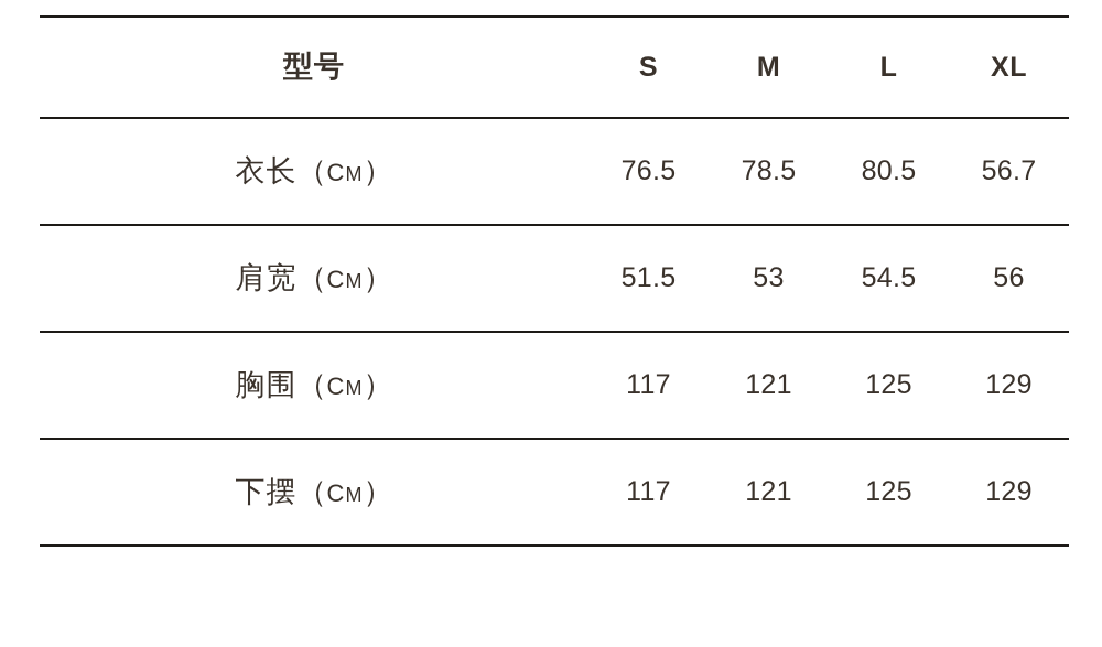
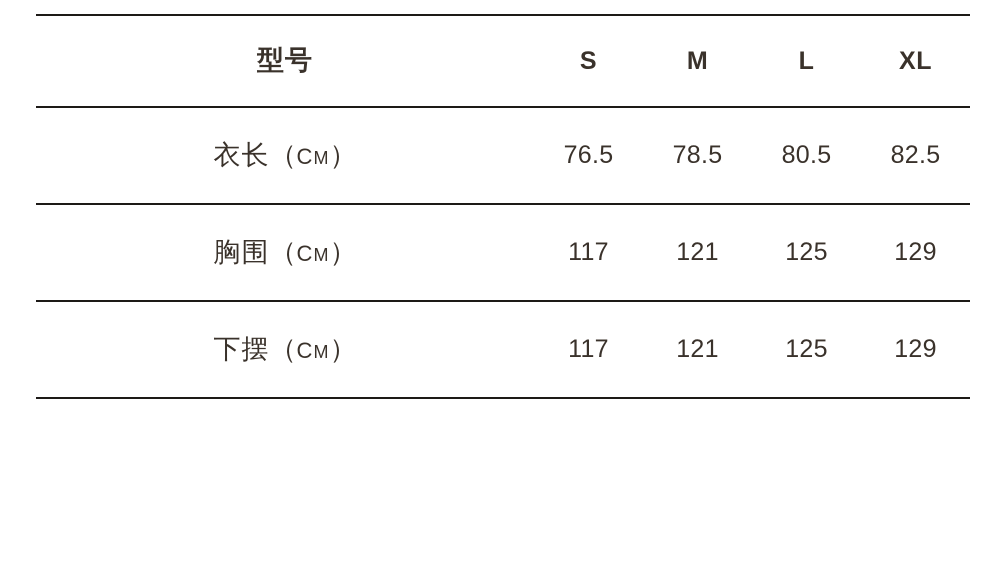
  型号	S	M	L	XL
- 衣长（CM）	76.5	78.5	80.5	56.7
+ 衣长（CM）	76.5	78.5	80.5	82.5
- 肩宽（CM）	51.5	53	54.5	56
  胸围（CM）	117	121	125	129
  下摆（CM）	117	121	125	129
